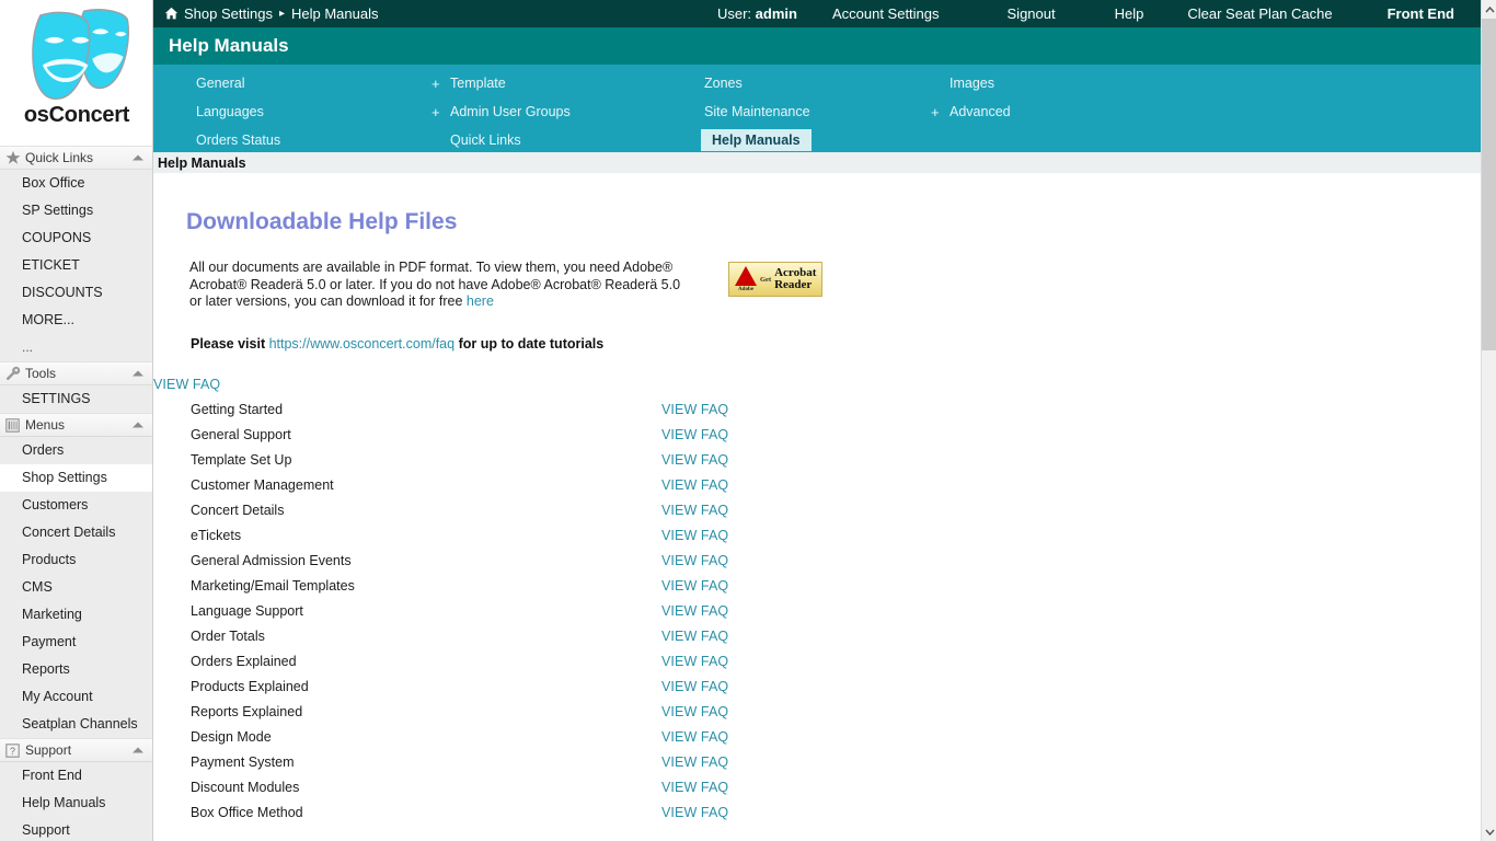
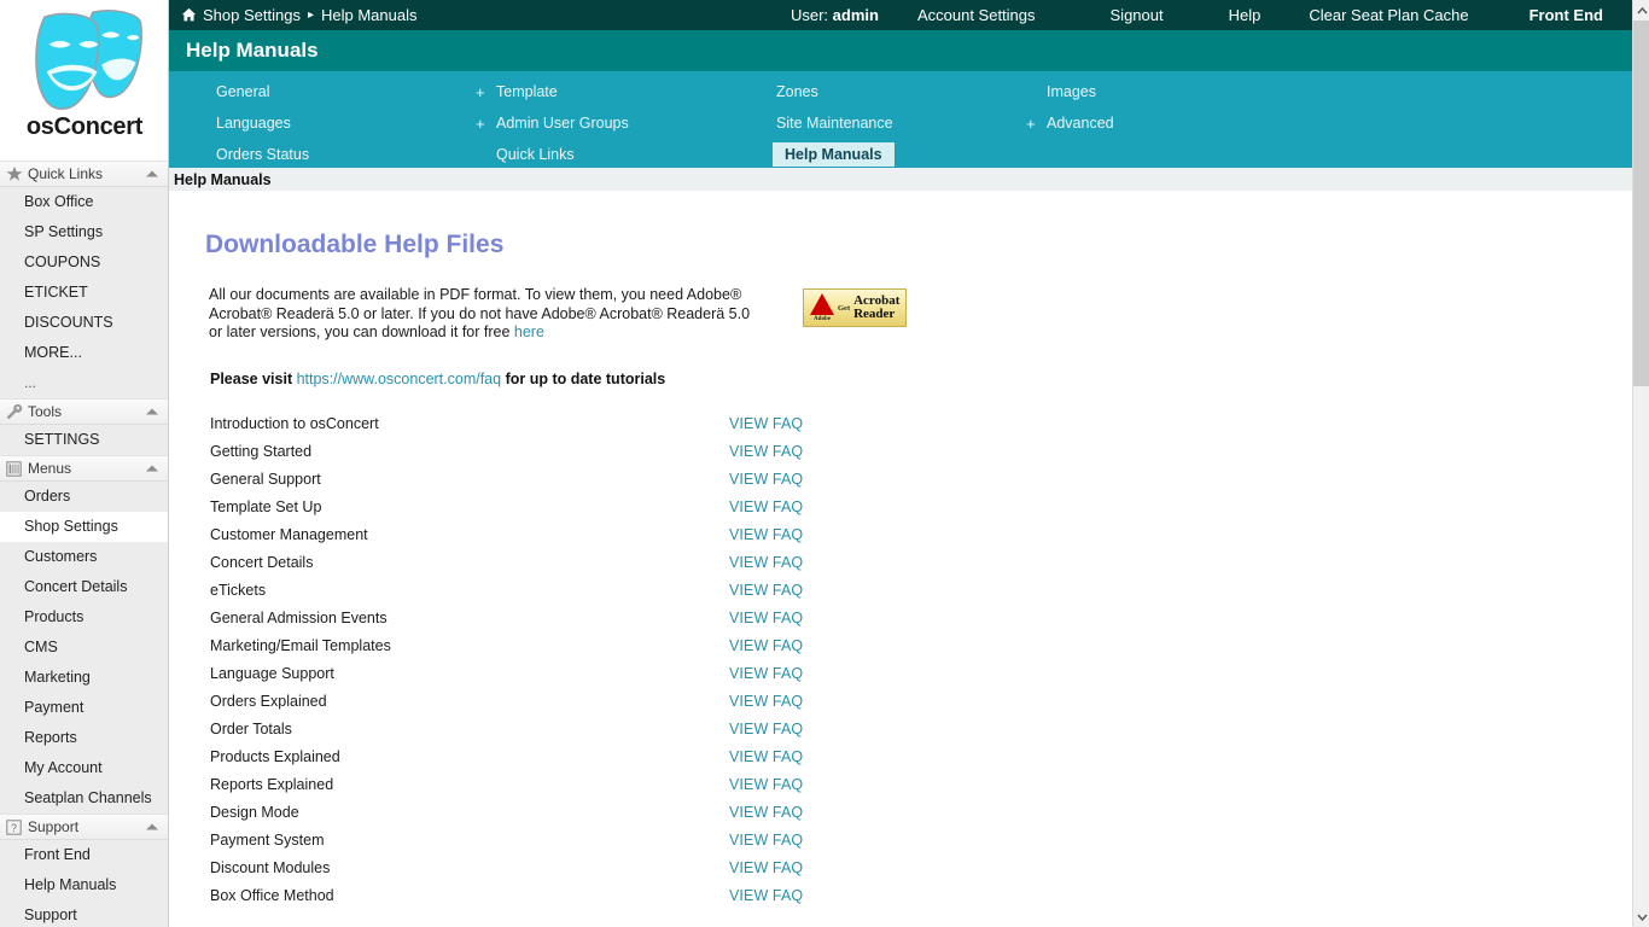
  osConcert
  Quick Links
  Box Office
  SP Settings
  COUPONS
  ETICKET
  DISCOUNTS
  MORE...
  ...
  Tools
  SETTINGS
  Menus
  Orders
  Shop Settings
  Customers
  Concert Details
  Products
  CMS
  Marketing
  Payment
  Reports
  My Account
  Seatplan Channels
  ?
  Support
  Front End
  Help Manuals
  Support
  Shop Settings
  ▸
  Help Manuals
  User: admin
  Account Settings
  Signout
  Help
  Clear Seat Plan Cache
  Front End
  Help Manuals
  General
  +
  Template
  Zones
  Images
  Languages
  +
  Admin User Groups
  Site Maintenance
  +
  Advanced
  Orders Status
  Quick Links
  Help Manuals
  Help Manuals
  Downloadable Help Files
  All our documents are available in PDF format. To view them, you need Adobe® Acrobat® Readerä 5.0 or later. If you do not have Adobe® Acrobat® Readerä 5.0 or later versions, you can download it for free here
  Acrobat
  Reader
  Please visit https://www.osconcert.com/faq for up to date tutorials
+ Introduction to osConcert
  VIEW FAQ
  Getting Started
  VIEW FAQ
  General Support
  VIEW FAQ
  Template Set Up
  VIEW FAQ
  Customer Management
  VIEW FAQ
  Concert Details
  VIEW FAQ
  eTickets
  VIEW FAQ
  General Admission Events
  VIEW FAQ
  Marketing/Email Templates
  VIEW FAQ
  Language Support
  VIEW FAQ
- Order Totals
+ Orders Explained
  VIEW FAQ
- Orders Explained
+ Order Totals
  VIEW FAQ
  Products Explained
  VIEW FAQ
  Reports Explained
  VIEW FAQ
  Design Mode
  VIEW FAQ
  Payment System
  VIEW FAQ
  Discount Modules
  VIEW FAQ
  Box Office Method
  VIEW FAQ
